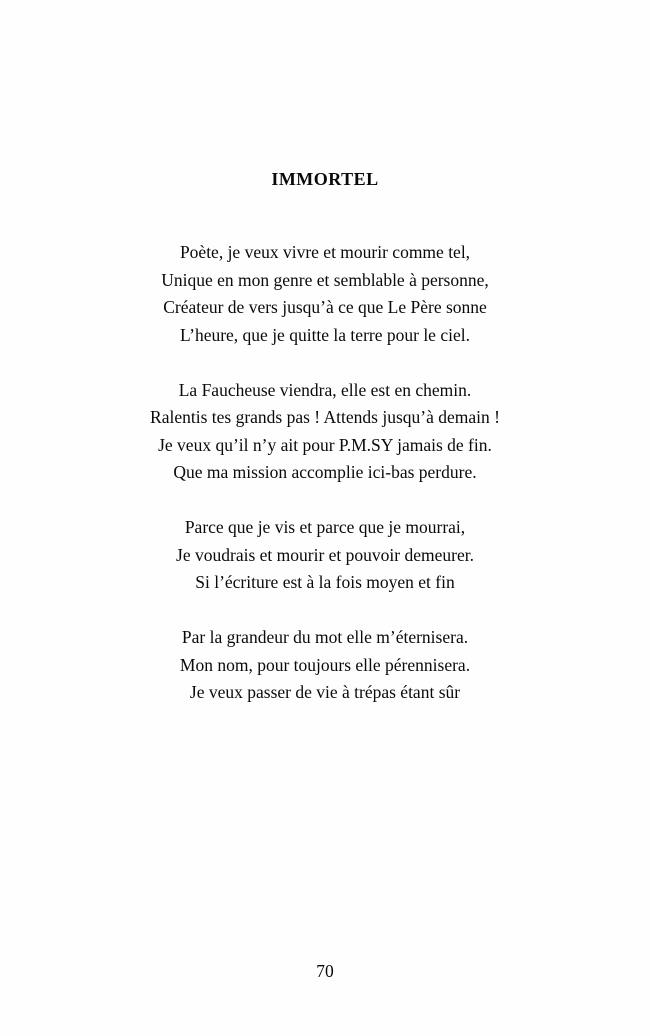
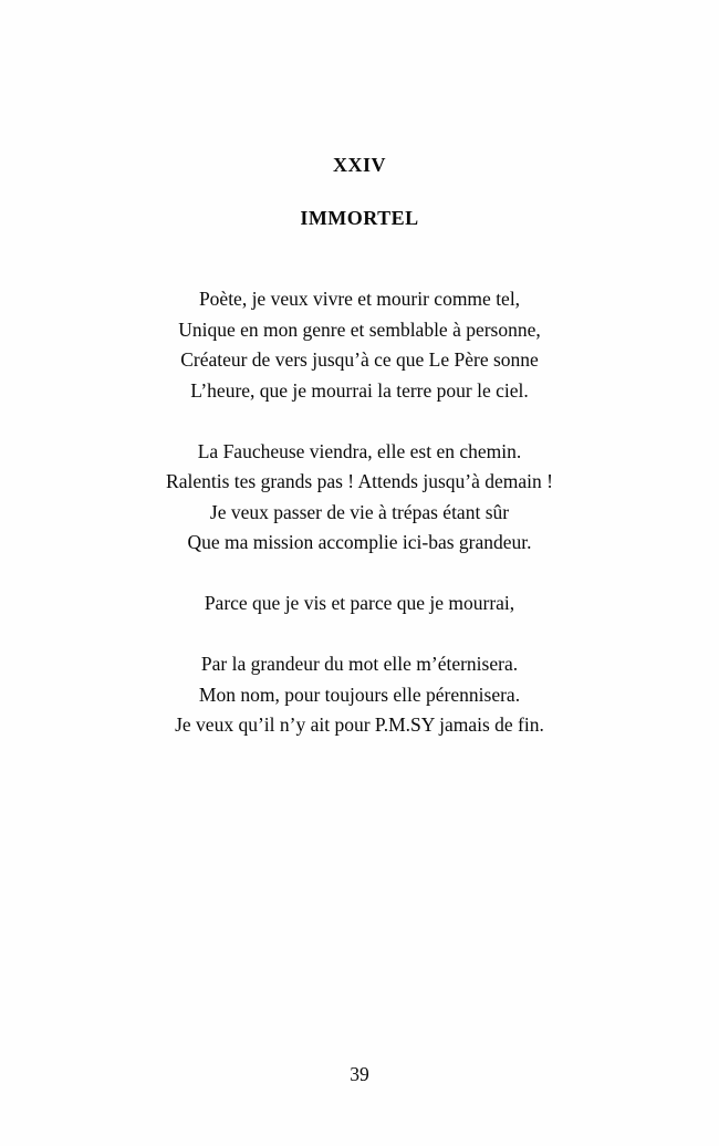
+ XXIV
  IMMORTEL
  Poète, je veux vivre et mourir comme tel,
  Unique en mon genre et semblable à personne,
  Créateur de vers jusqu’à ce que Le Père sonne
- L’heure, que je quitte la terre pour le ciel.
+ L’heure, que je mourrai la terre pour le ciel.
  La Faucheuse viendra, elle est en chemin.
  Ralentis tes grands pas ! Attends jusqu’à demain !
- Je veux qu’il n’y ait pour P.M.SY jamais de fin.
+ Je veux passer de vie à trépas étant sûr
- Que ma mission accomplie ici-bas perdure.
+ Que ma mission accomplie ici-bas grandeur.
  Parce que je vis et parce que je mourrai,
- Je voudrais et mourir et pouvoir demeurer.
- Si l’écriture est à la fois moyen et fin
  Par la grandeur du mot elle m’éternisera.
  Mon nom, pour toujours elle pérennisera.
- Je veux passer de vie à trépas étant sûr
+ Je veux qu’il n’y ait pour P.M.SY jamais de fin.
- 70
+ 39
